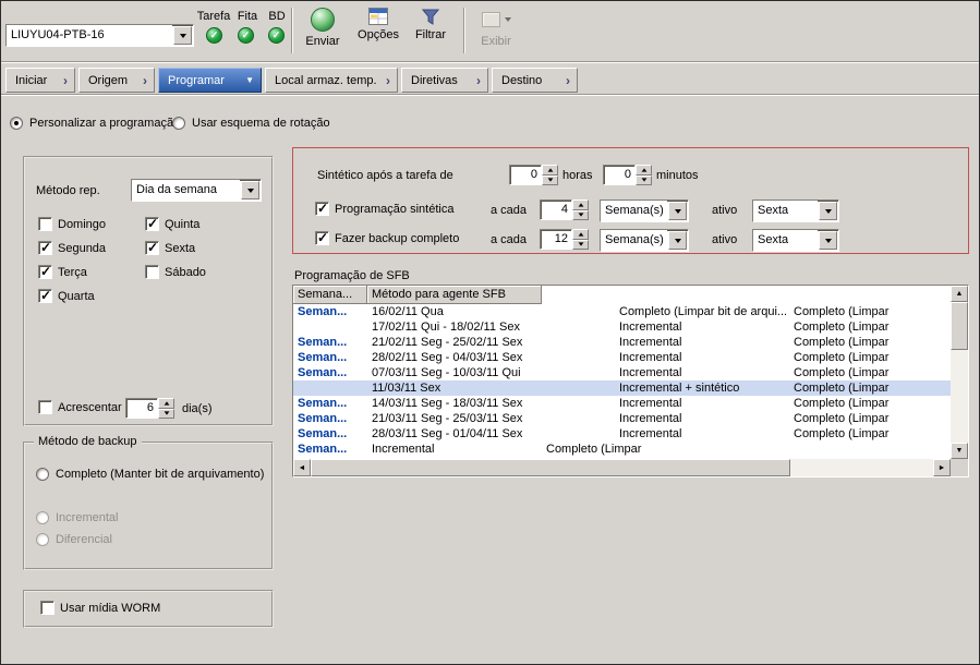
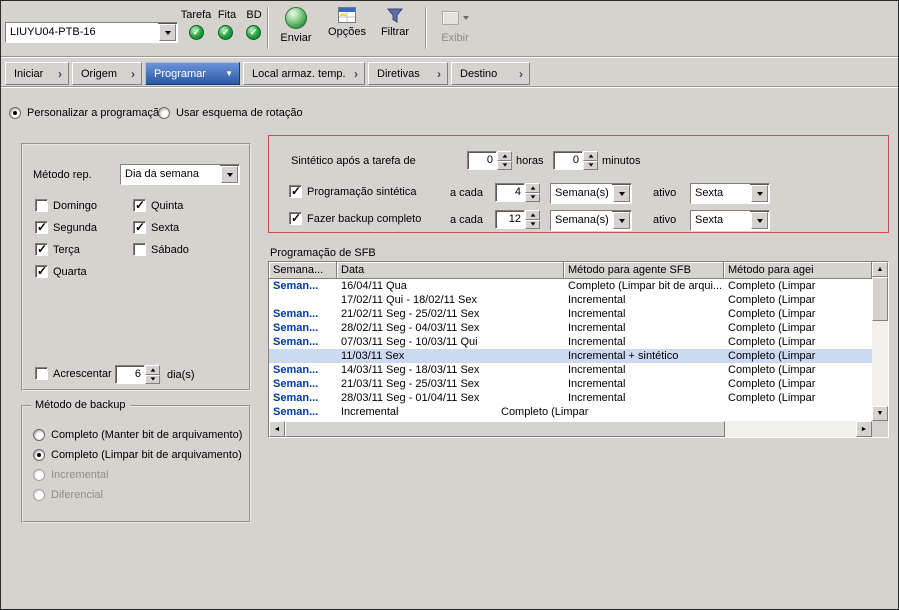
  LIUYU04-PTB-16
  Tarefa
  Fita
  BD
  ✓
  ✓
  ✓
  Enviar
  Opções
  Filtrar
  Exibir
  Iniciar
  ›
  Origem
  ›
  Programar
  ▼
  Local armaz. temp.
  ›
  Diretivas
  ›
  Destino
  ›
  Personalizar a programaçã
  Usar esquema de rotação
  Método rep.
  Dia da semana
  Domingo
  Segunda
  Terça
  Quarta
  Quinta
  Sexta
  Sábado
  Acrescentar
  6
  dia(s)
  Método de backup
  Completo (Manter bit de arquivamento)
+ Completo (Limpar bit de arquivamento)
  Incremental
  Diferencial
- Usar mídia WORM
  Sintético após a tarefa de
  0
  horas
  0
  minutos
  Programação sintética
  a cada
  4
  Semana(s)
  ativo
  Sexta
  Fazer backup completo
  a cada
  12
  Semana(s)
  ativo
  Sexta
  Programação de SFB
  Semana...
+ Data
  Método para agente SFB
+ Método para agei
  Seman...
- 16/02/11 Qua
+ 16/04/11 Qua
  Completo (Limpar bit de arqui...
  Completo (Limpar
  17/02/11 Qui - 18/02/11 Sex
  Incremental
  Completo (Limpar
  Seman...
  21/02/11 Seg - 25/02/11 Sex
  Incremental
  Completo (Limpar
  Seman...
  28/02/11 Seg - 04/03/11 Sex
  Incremental
  Completo (Limpar
  Seman...
  07/03/11 Seg - 10/03/11 Qui
  Incremental
  Completo (Limpar
  11/03/11 Sex
  Incremental + sintético
  Completo (Limpar
  Seman...
  14/03/11 Seg - 18/03/11 Sex
  Incremental
  Completo (Limpar
  Seman...
  21/03/11 Seg - 25/03/11 Sex
  Incremental
  Completo (Limpar
  Seman...
  28/03/11 Seg - 01/04/11 Sex
  Incremental
  Completo (Limpar
  Seman...
  Incremental
  Completo (Limpar
